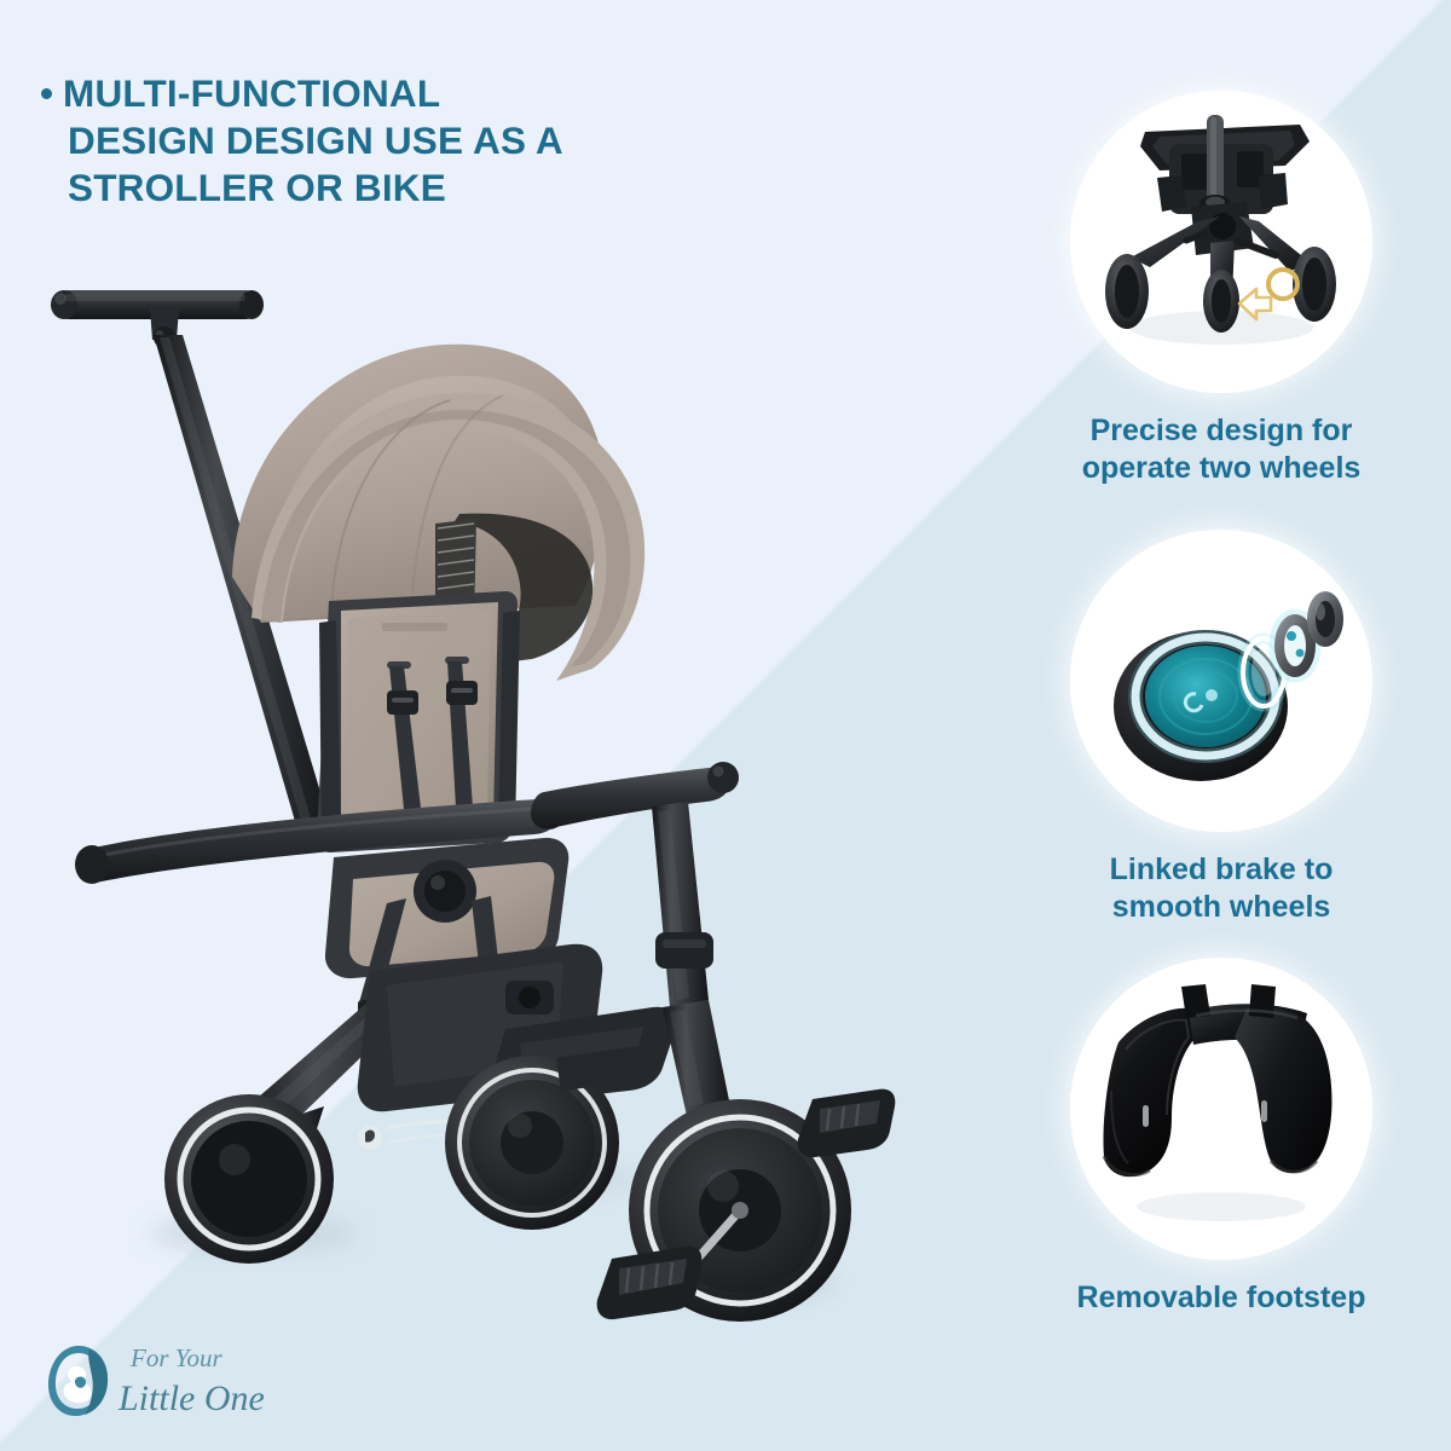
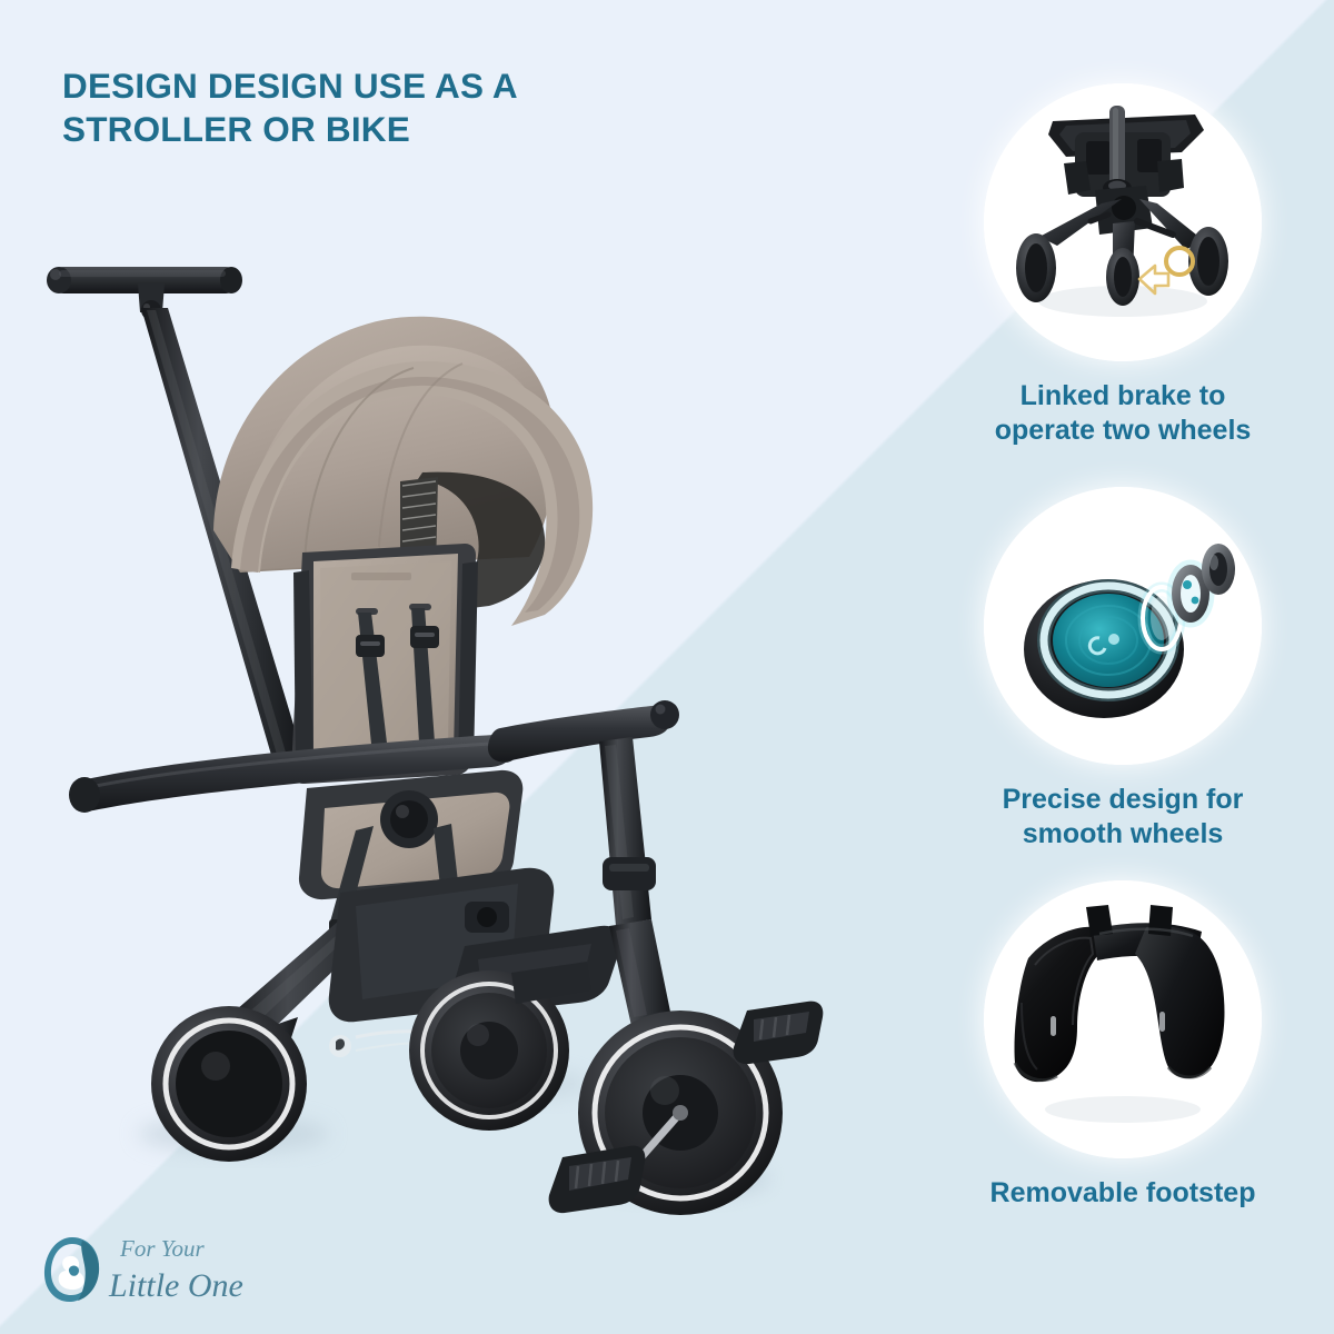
- MULTI-FUNCTIONAL
  DESIGN DESIGN USE AS A
  STROLLER OR BIKE
- Precise design for
+ Linked brake to
  operate two wheels
- Linked brake to
+ Precise design for
  smooth wheels
  Removable footstep
  For Your
  Little One
